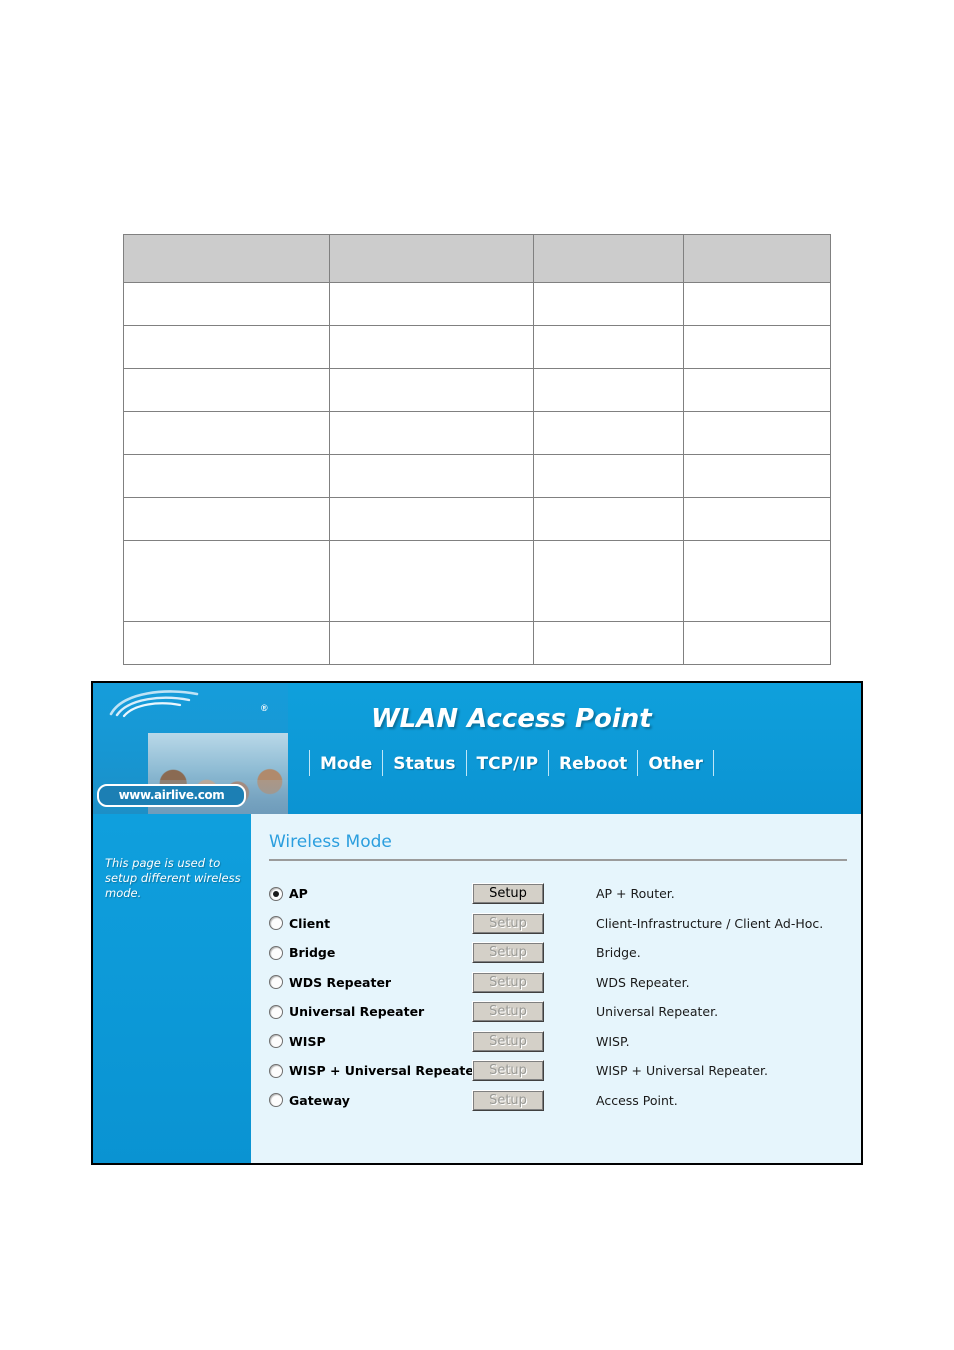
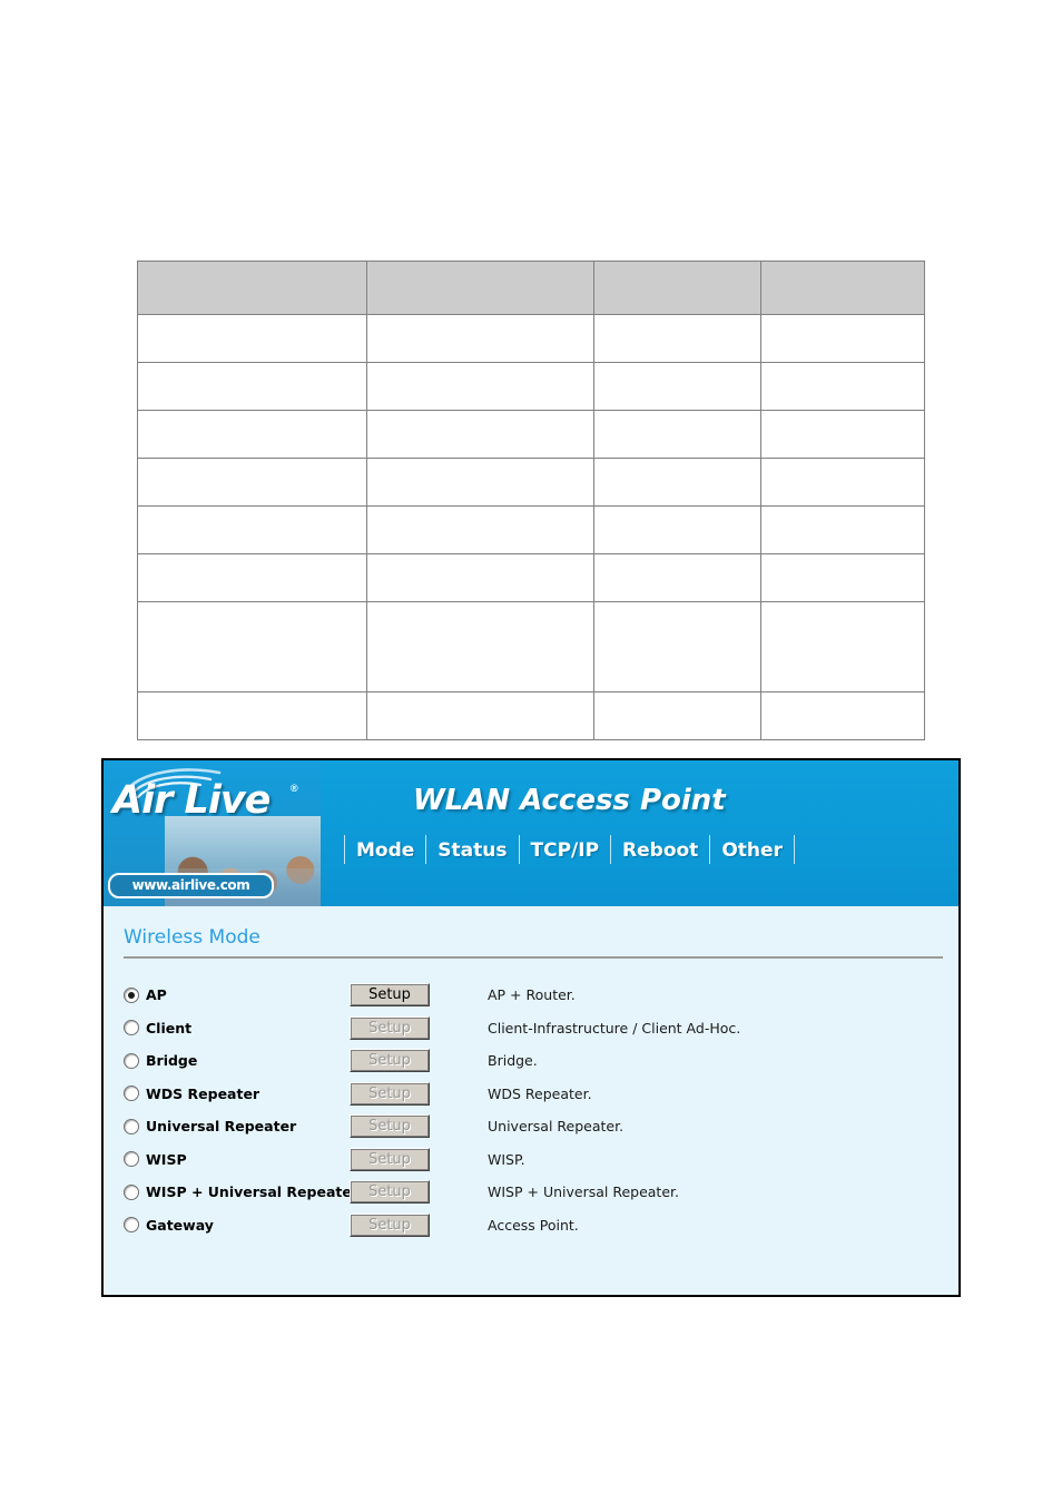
+ Air Live
  ®
  www.airlive.com
  WLAN Access Point
  Mode
  Status
  TCP/IP
  Reboot
  Other
- This page is used to setup different wireless mode.
  Wireless Mode
  AP
  Setup
  AP + Router.
  Client
  Setup
  Client-Infrastructure / Client Ad-Hoc.
  Bridge
  Setup
  Bridge.
  WDS Repeater
  Setup
  WDS Repeater.
  Universal Repeater
  Setup
  Universal Repeater.
  WISP
  Setup
  WISP.
  WISP + Universal Repeate
  Setup
  WISP + Universal Repeater.
  Gateway
  Setup
  Access Point.
